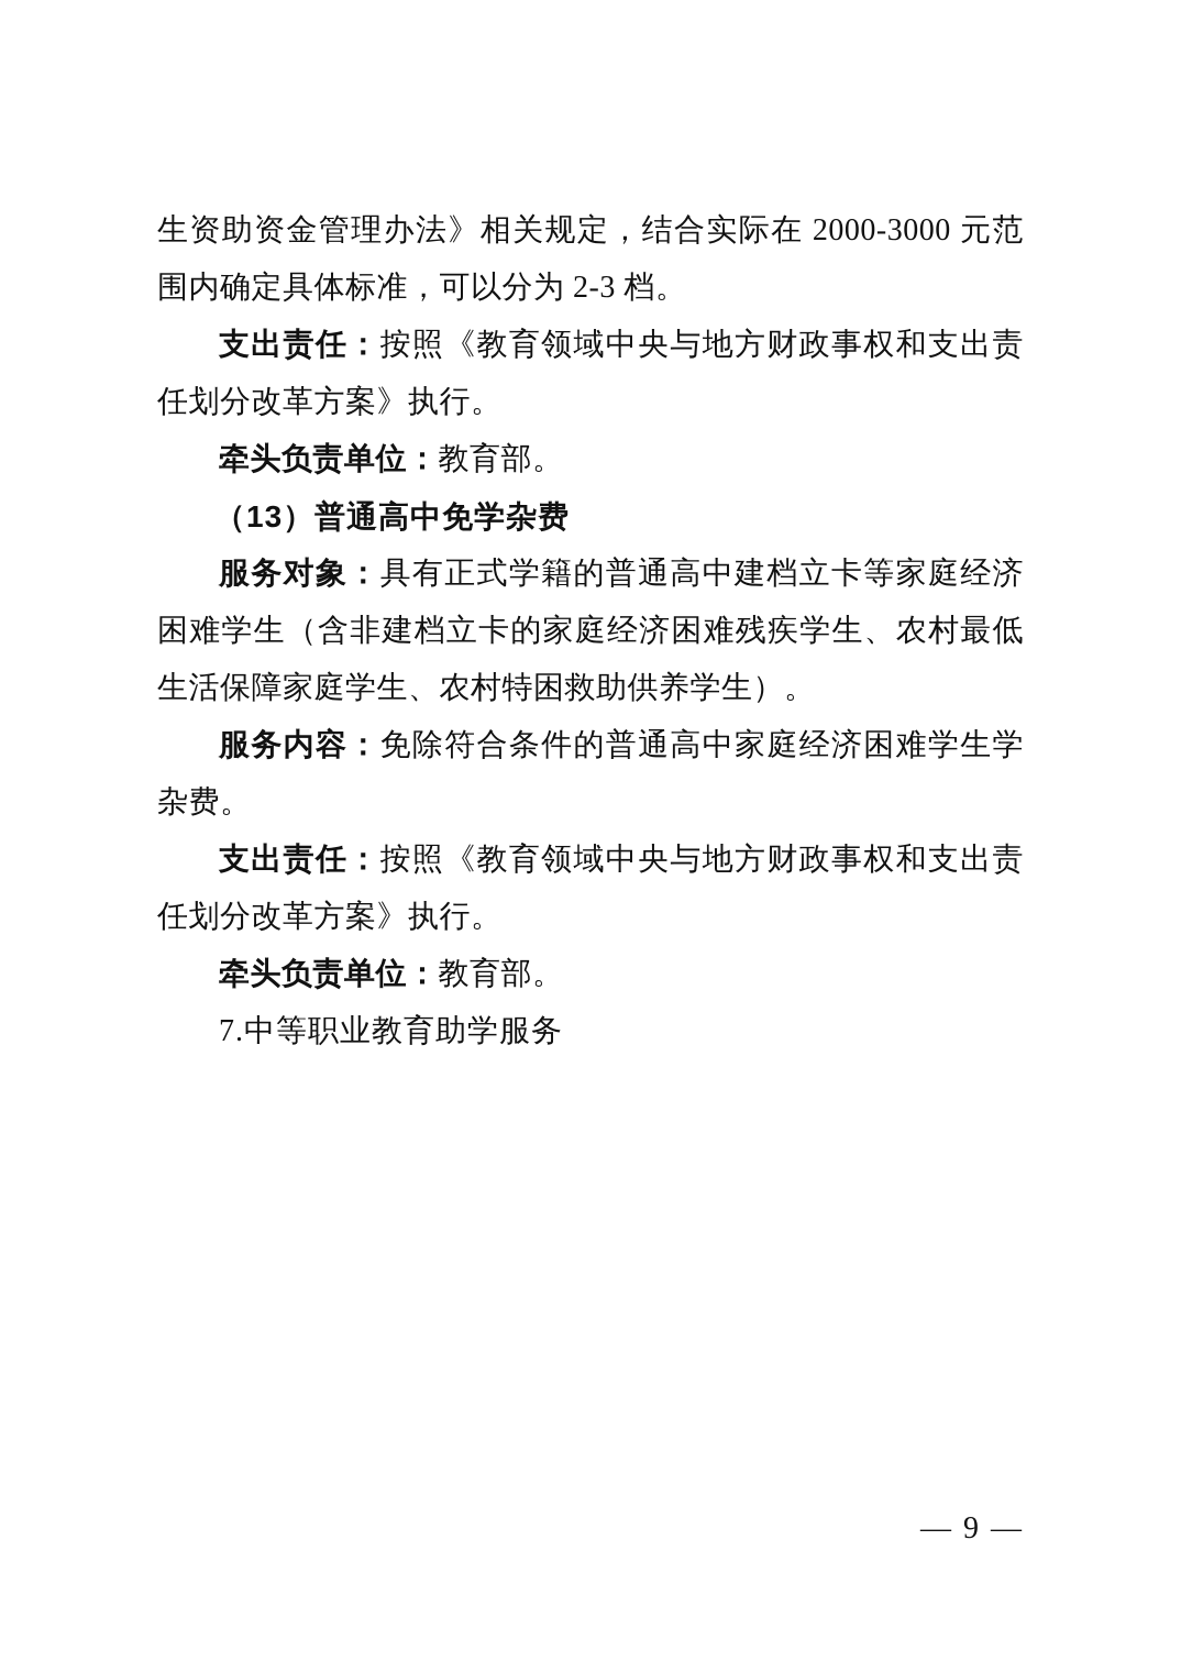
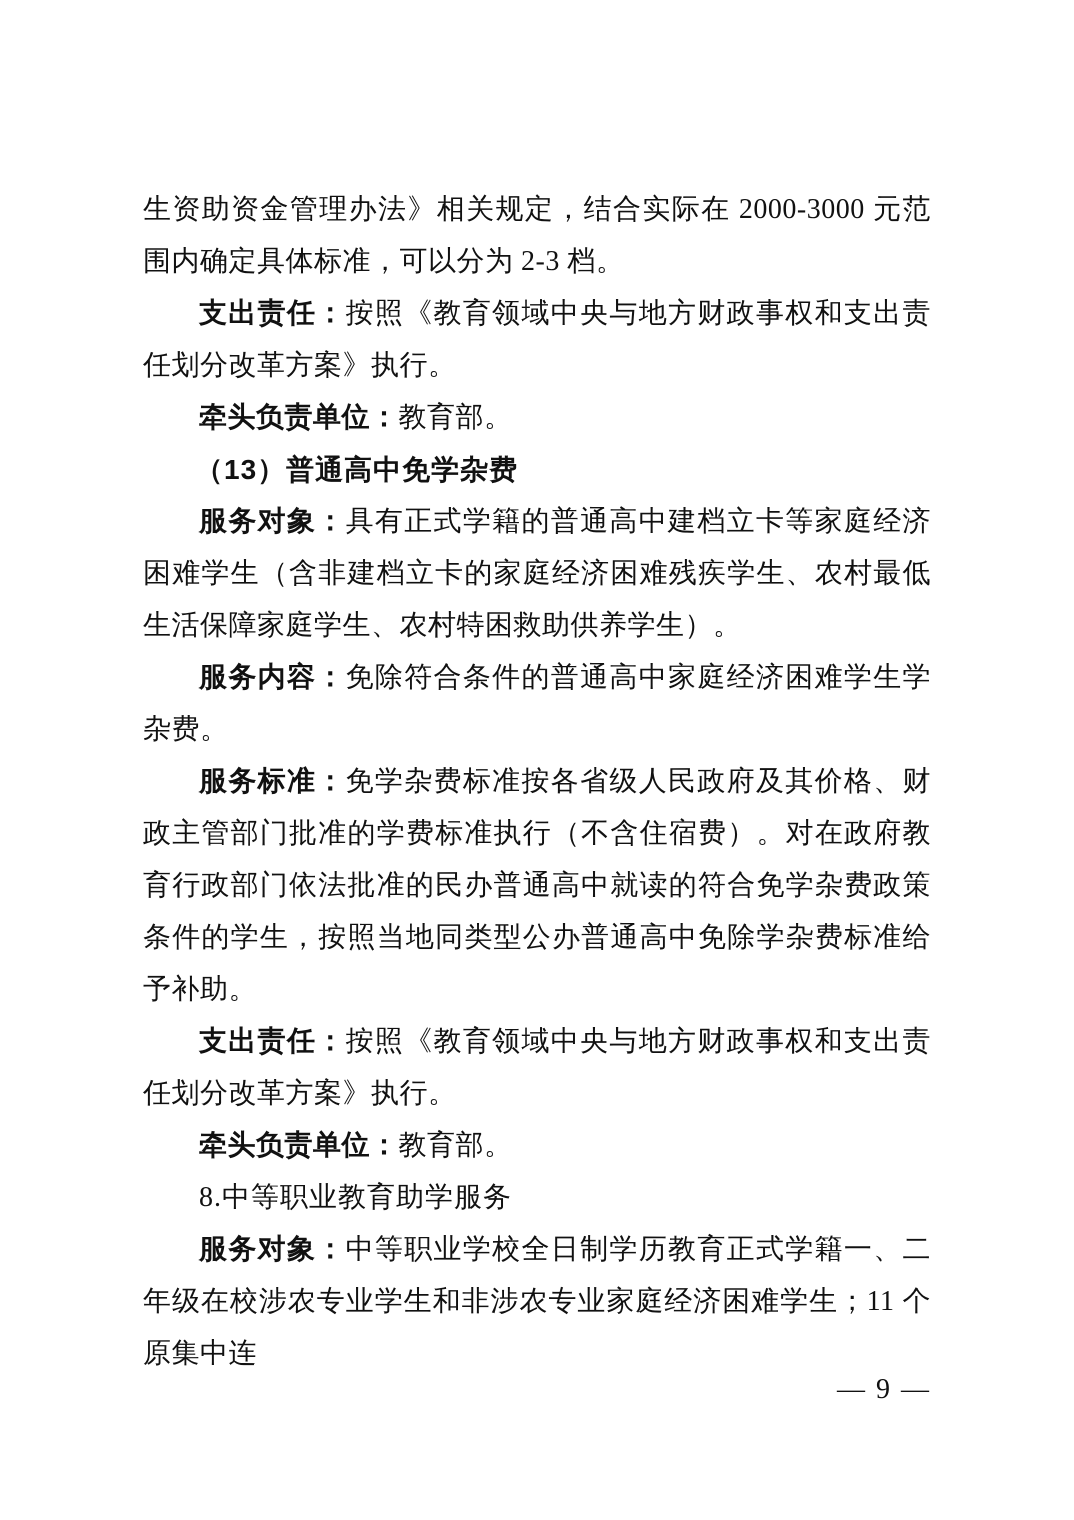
  生资助资金管理办法》相关规定，结合实际在 2000-3000 元范围内确定具体标准，可以分为 2-3 档。
  支出责任：按照《教育领域中央与地方财政事权和支出责任划分改革方案》执行。
  牵头负责单位：教育部。
  （13）普通高中免学杂费
  服务对象：具有正式学籍的普通高中建档立卡等家庭经济困难学生（含非建档立卡的家庭经济困难残疾学生、农村最低生活保障家庭学生、农村特困救助供养学生）。
  服务内容：免除符合条件的普通高中家庭经济困难学生学杂费。
+ 服务标准：免学杂费标准按各省级人民政府及其价格、财政主管部门批准的学费标准执行（不含住宿费）。对在政府教育行政部门依法批准的民办普通高中就读的符合免学杂费政策条件的学生，按照当地同类型公办普通高中免除学杂费标准给予补助。
  支出责任：按照《教育领域中央与地方财政事权和支出责任划分改革方案》执行。
  牵头负责单位：教育部。
- 7.中等职业教育助学服务
+ 8.中等职业教育助学服务
+ 服务对象：中等职业学校全日制学历教育正式学籍一、二年级在校涉农专业学生和非涉农专业家庭经济困难学生；11 个原集中连
  — 9 —
